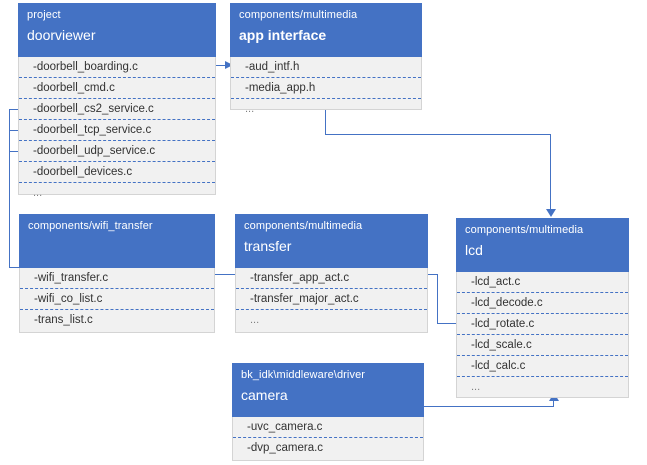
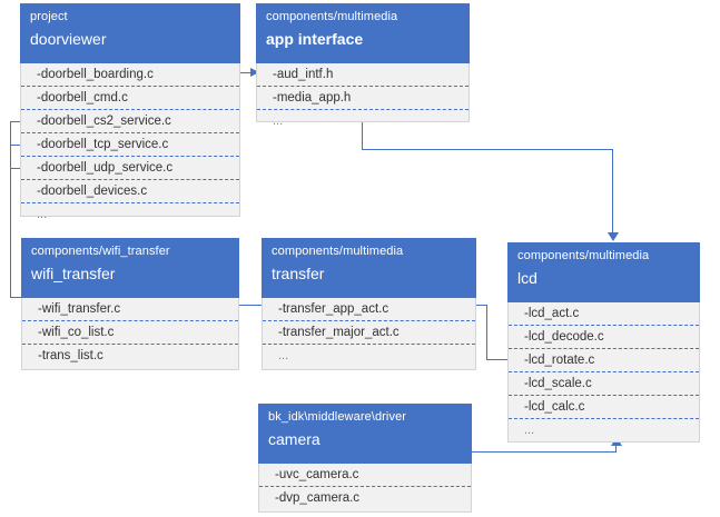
  project
  doorviewer
  -doorbell_boarding.c
  -doorbell_cmd.c
  -doorbell_cs2_service.c
  -doorbell_tcp_service.c
  -doorbell_udp_service.c
  -doorbell_devices.c
  ...
  components/multimedia
  app interface
  -aud_intf.h
  -media_app.h
  ...
  components/wifi_transfer
+ wifi_transfer
  -wifi_transfer.c
  -wifi_co_list.c
  -trans_list.c
  components/multimedia
  transfer
  -transfer_app_act.c
  -transfer_major_act.c
  ...
  components/multimedia
  lcd
  -lcd_act.c
  -lcd_decode.c
  -lcd_rotate.c
  -lcd_scale.c
  -lcd_calc.c
  ...
  bk_idk\middleware\driver
  camera
  -uvc_camera.c
  -dvp_camera.c
